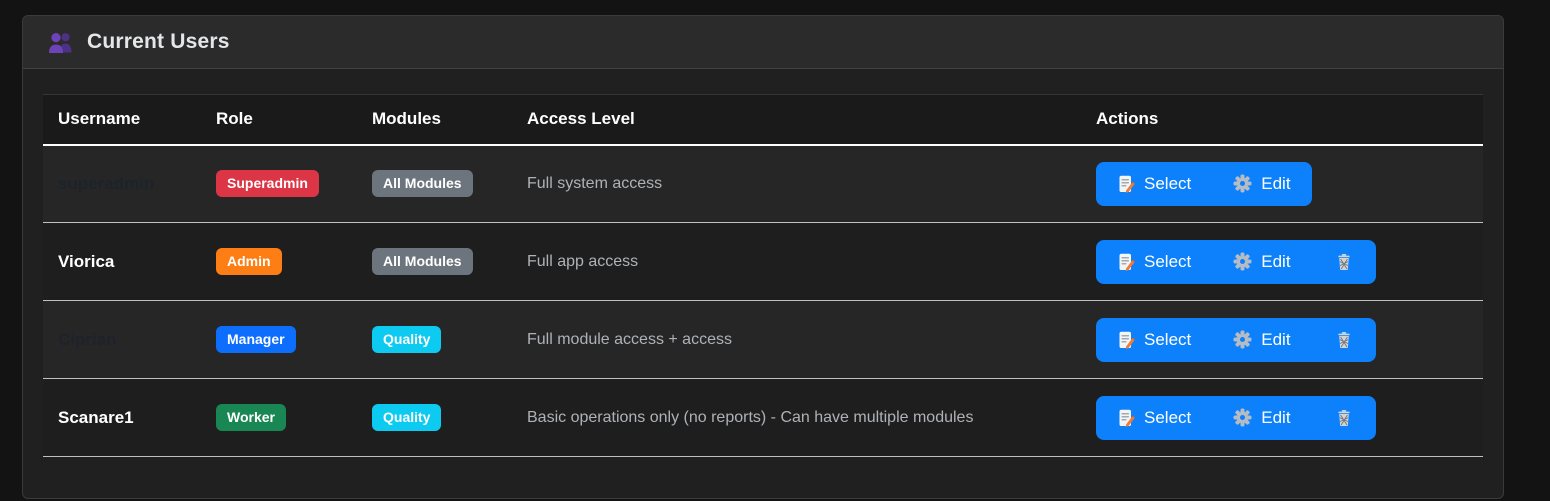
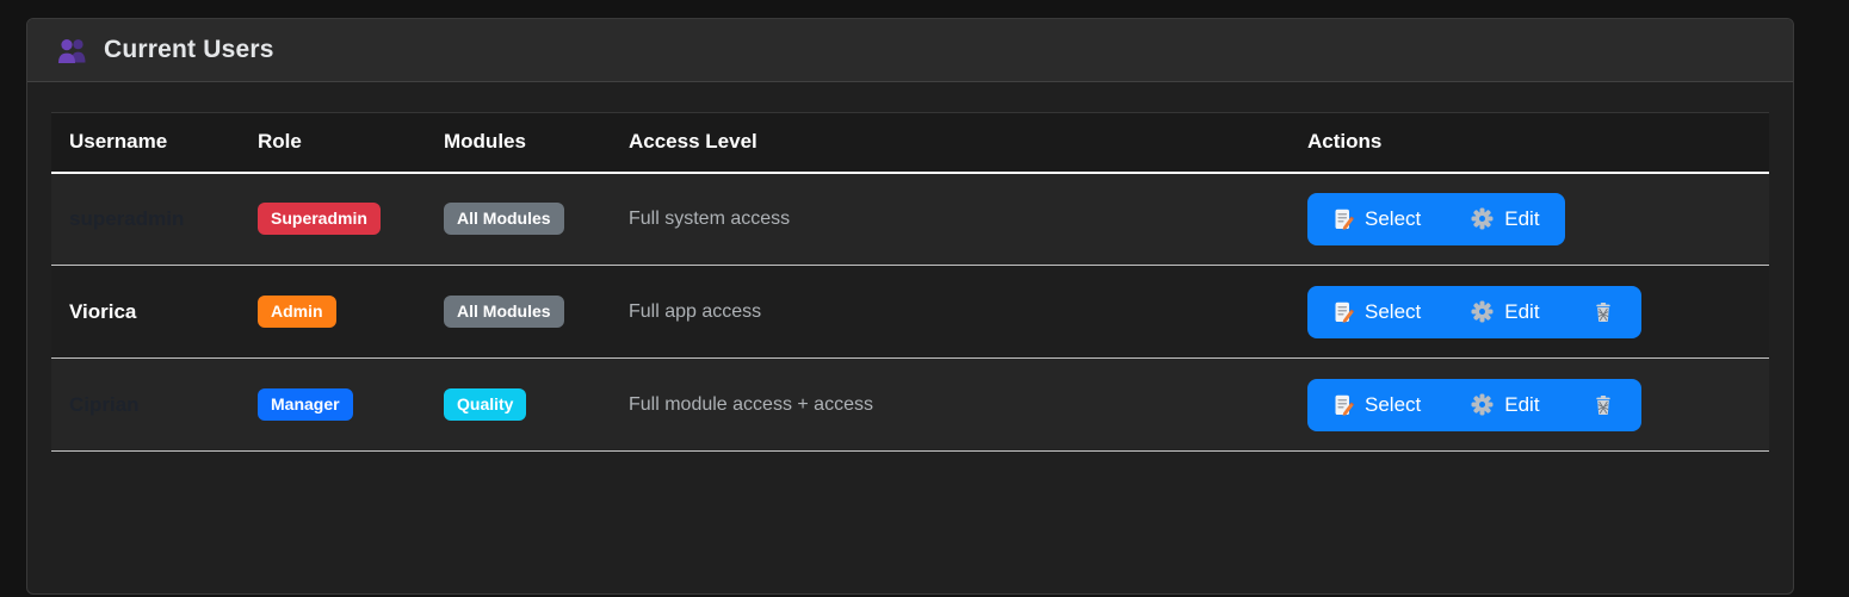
  Current Users
  Username	Role	Modules	Access Level	Actions
  	Superadmin	All Modules	Full system access	Select Edit
  Viorica	Admin	All Modules	Full app access	Select Edit
  	Manager	Quality	Full module access + access	Select Edit
- Scanare1	Worker	Quality	Basic operations only (no reports) - Can have multiple modules	Select Edit
